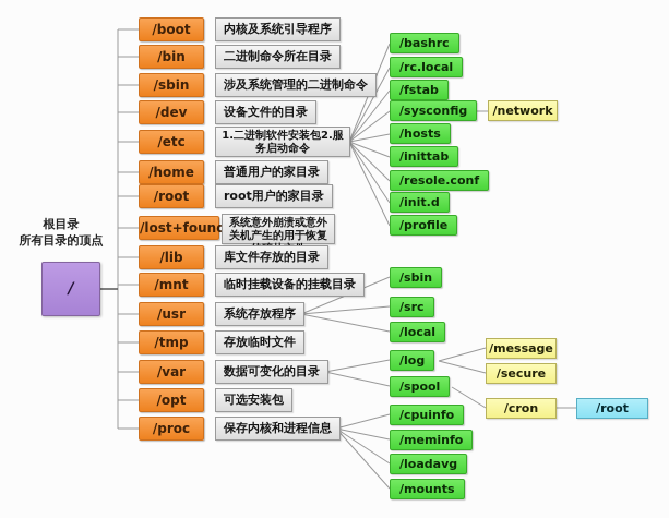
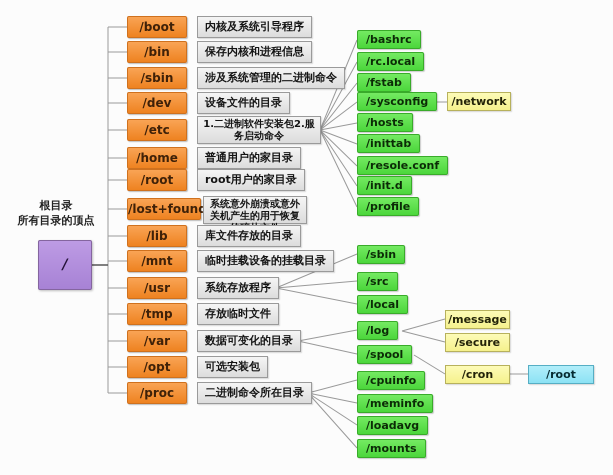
  根目录
  所有目录的顶点
  /
  /boot
  内核及系统引导程序
  /bin
- 二进制命令所在目录
+ 保存内核和进程信息
  /sbin
  涉及系统管理的二进制命令
  /dev
  设备文件的目录
  /etc
  1.二进制软件安装包2.服务启动命令
  /home
  普通用户的家目录
  /root
  root用户的家目录
  /lost+foun
  系统意外崩溃或意外关机产生的用于恢复
  /lib
  库文件存放的目录
  /mnt
  临时挂载设备的挂载目录
  /usr
  系统存放程序
  /tmp
  存放临时文件
  /var
  数据可变化的目录
  /opt
  可选安装包
  /proc
- 保存内核和进程信息
+ 二进制命令所在目录
  /bashrc
  /rc.local
  /fstab
  /sysconfig
  /hosts
  /inittab
  /resole.conf
  /init.d
  /profile
  /network
  /sbin
  /src
  /local
  /log
  /spool
  /message
  /secure
  /cron
  /root
  /cpuinfo
  /meminfo
  /loadavg
  /mounts
